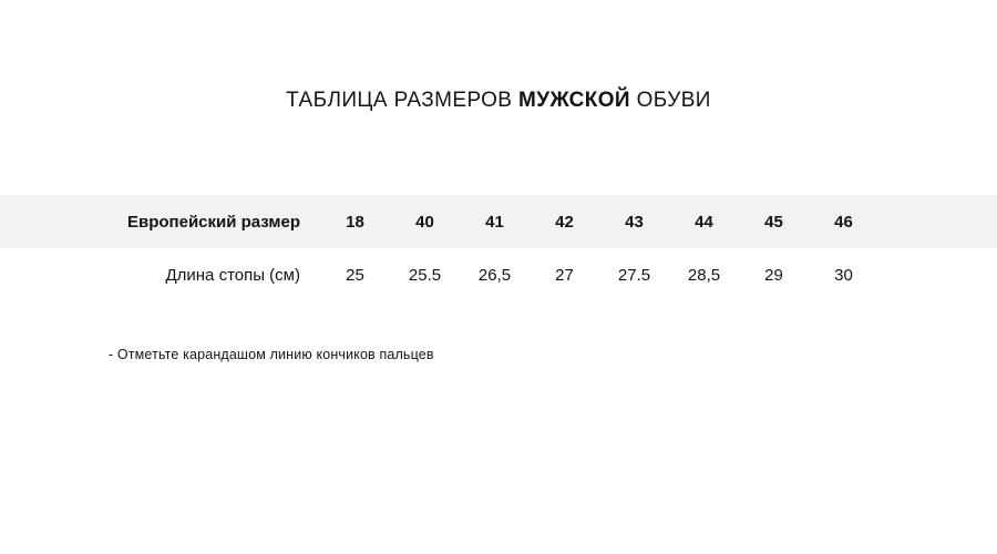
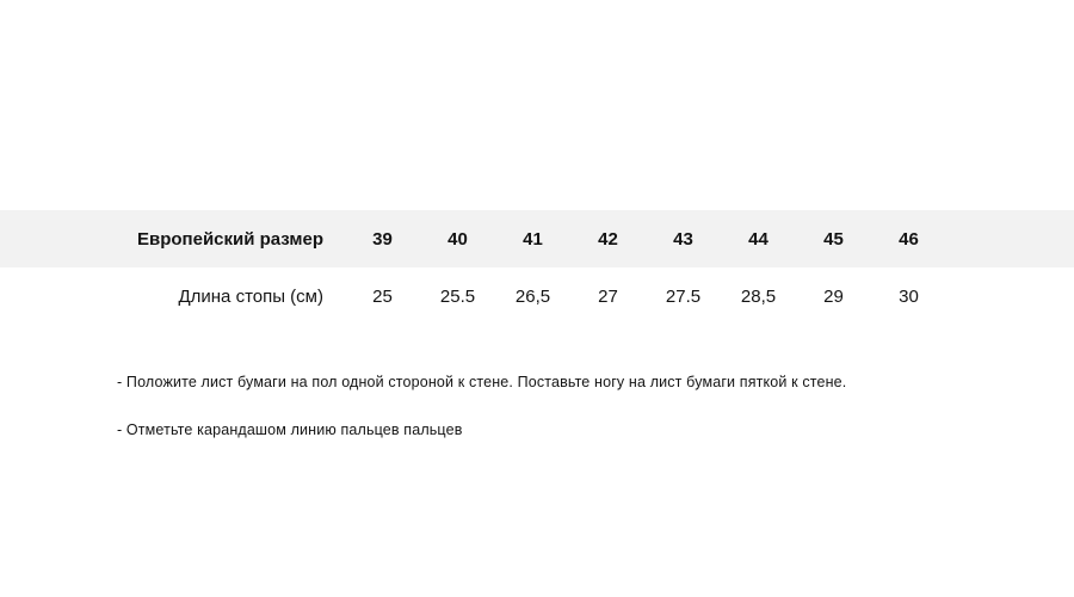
- ТАБЛИЦА РАЗМЕРОВ МУЖСКОЙ ОБУВИ
- Европейский размер	18	40	41	42	43	44	45	46
+ Европейский размер	39	40	41	42	43	44	45	46
  Длина стопы (см)	25	25.5	26,5	27	27.5	28,5	29	30
+ - Положите лист бумаги на пол одной стороной к стене. Поставьте ногу на лист бумаги пяткой к стене.
- - Отметьте карандашом линию кончиков пальцев
+ - Отметьте карандашом линию пальцев пальцев
